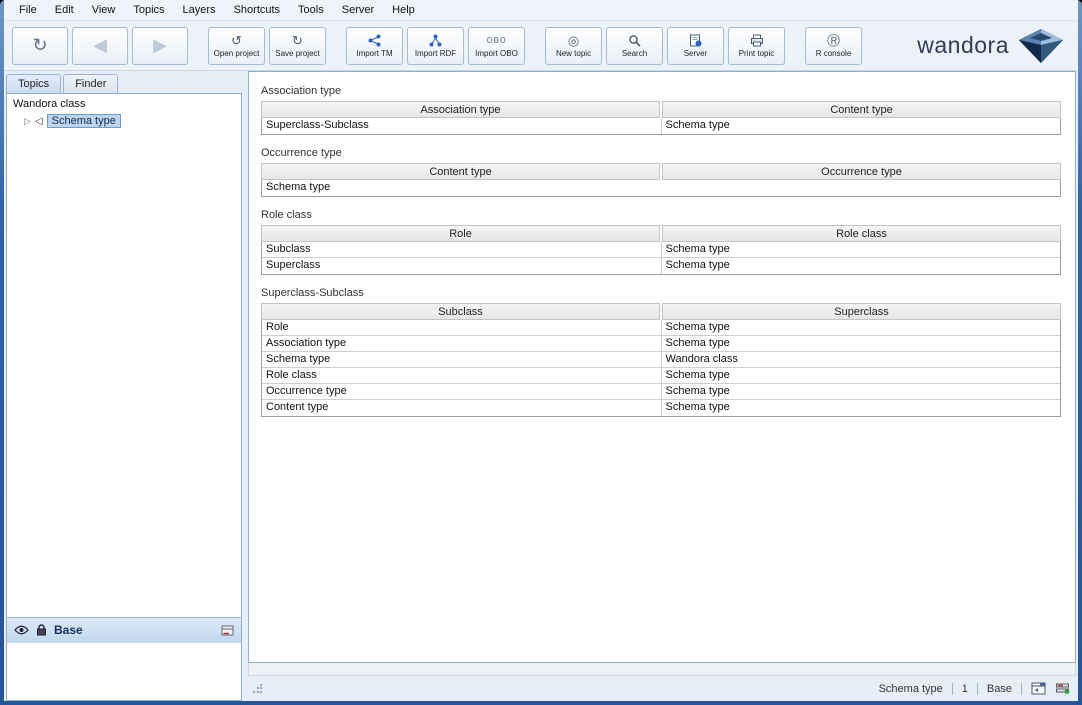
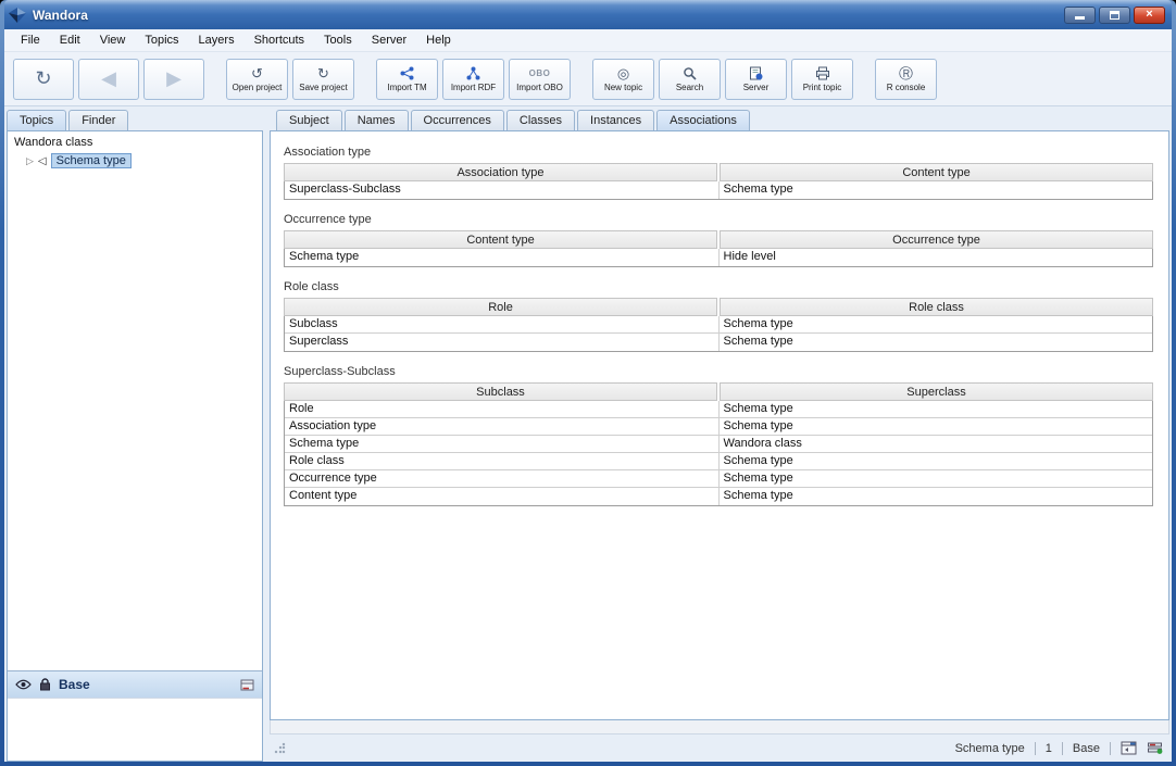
+ Wandora
+ ×
  File
  Edit
  View
  Topics
  Layers
  Shortcuts
  Tools
  Server
  Help
  ↻
  ◀
  ▶
  ↺
  Open project
  ↻
  Save project
  Import TM
  Import RDF
  OBO
  Import OBO
  ◎
  New topic
  Search
  Server
  Print topic
  Ⓡ
  R console
- wandora
  Topics
  Finder
  Wandora class
  ▷
  ◁
  Schema type
  Base
+ Subject
+ Names
+ Occurrences
+ Classes
+ Instances
+ Associations
  Association type
  Association type
  Content type
  Superclass-Subclass
  Schema type
  Occurrence type
  Content type
  Occurrence type
  Schema type
+ Hide level
  Role class
  Role
  Role class
  Subclass
  Schema type
  Superclass
  Schema type
  Superclass-Subclass
  Subclass
  Superclass
  Role
  Schema type
  Association type
  Schema type
  Schema type
  Wandora class
  Role class
  Schema type
  Occurrence type
  Schema type
  Content type
  Schema type
  Schema type
  1
  Base
